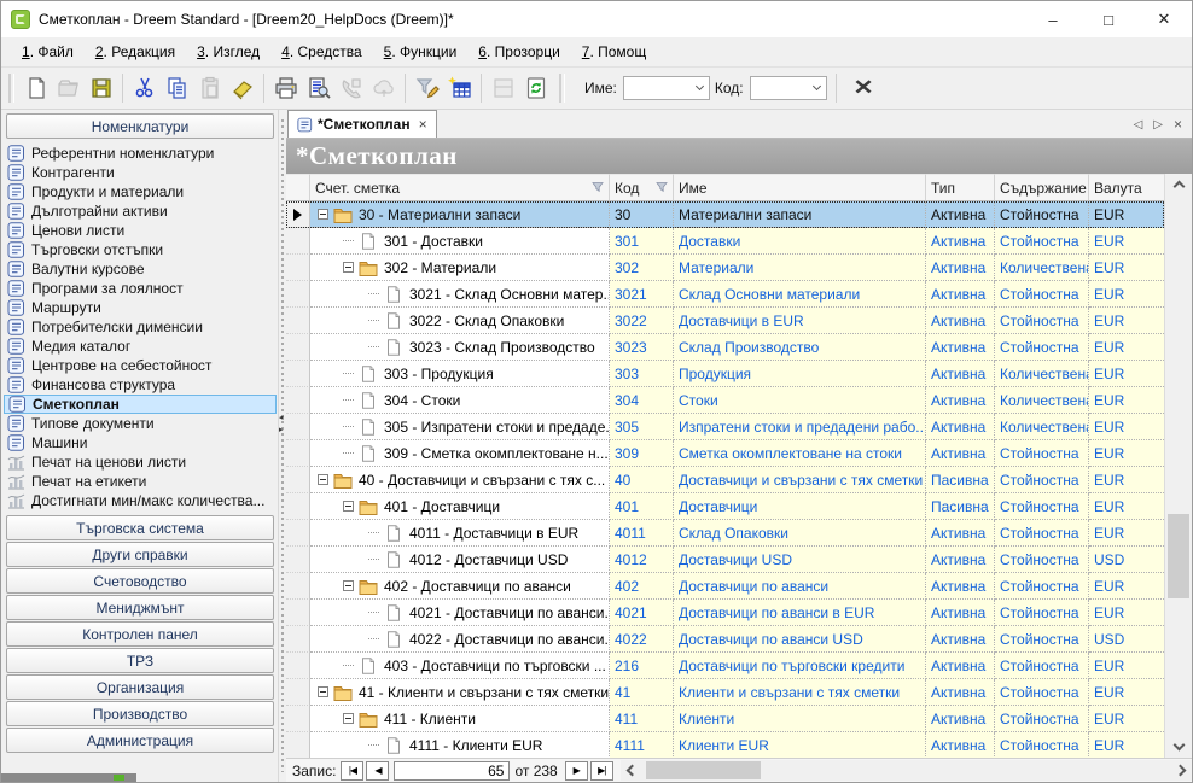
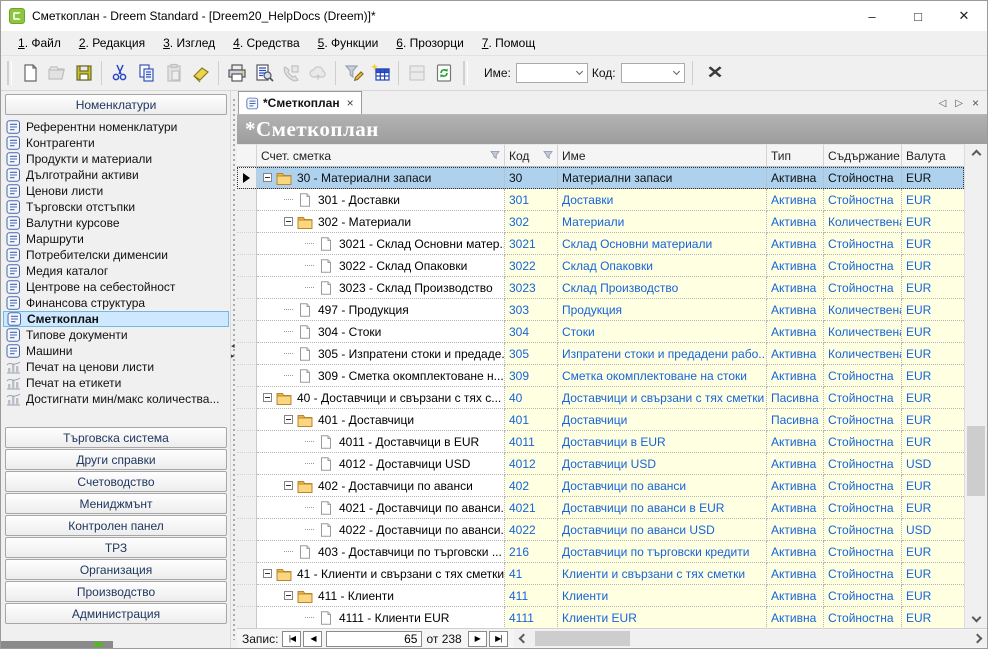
  Сметкоплан - Dreem Standard - [Dreem20_HelpDocs (Dreem)]*
  –
  □
  ✕
  1. Файл
  2. Редакция
  3. Изглед
  4. Средства
  5. Функции
  6. Прозорци
  7. Помощ
  Име:
  Код:
  ✕
  Номенклатури
  Референтни номенклатури
  Контрагенти
  Продукти и материали
  Дълготрайни активи
  Ценови листи
  Търговски отстъпки
  Валутни курсове
- Програми за лоялност
  Маршрути
  Потребителски дименсии
  Медия каталог
  Центрове на себестойност
  Финансова структура
  Сметкоплан
  Типове документи
  Машини
  Печат на ценови листи
  Печат на етикети
  Достигнати мин/макс количества...
  Търговска система
  Други справки
  Счетоводство
  Мениджмънт
  Контролен панел
  ТРЗ
  Организация
  Производство
  Администрация
  *Сметкоплан
  ×
  ◁
  ▷
  ×
  *Сметкоплан
  Счет. сметка
  Код
  Име
  Тип
  Съдържание
  Валута
  30 - Материални запаси
  30
  Материални запаси
  Активна
  Стойностна
  EUR
  301 - Доставки
  301
  Доставки
  Активна
  Стойностна
  EUR
  302 - Материали
  302
  Материали
  Активна
  Количествен
  EUR
  3021 - Склад Основни матер.
  3021
  Склад Основни материали
  Активна
  Стойностна
  EUR
  3022 - Склад Опаковки
  3022
- Доставчици в EUR
+ Склад Опаковки
  Активна
  Стойностна
  EUR
  3023 - Склад Производство
  3023
  Склад Производство
  Активна
  Стойностна
  EUR
- 303 - Продукция
+ 497 - Продукция
  303
  Продукция
  Активна
  Количествен
  EUR
  304 - Стоки
  304
  Стоки
  Активна
  Количествен
  EUR
  305 - Изпратени стоки и предаде.
  305
  Изпратени стоки и предадени рабо..
  Активна
  Количествен
  EUR
  309 - Сметка окомплектоване н...
  309
  Сметка окомплектоване на стоки
  Активна
  Стойностна
  EUR
  40 - Доставчици и свързани с тях с...
  40
  Доставчици и свързани с тях сметки
  Пасивна
  Стойностна
  EUR
  401 - Доставчици
  401
  Доставчици
  Пасивна
  Стойностна
  EUR
  4011 - Доставчици в EUR
  4011
- Склад Опаковки
+ Доставчици в EUR
  Активна
  Стойностна
  EUR
  4012 - Доставчици USD
  4012
  Доставчици USD
  Активна
  Стойностна
  USD
  402 - Доставчици по аванси
  402
  Доставчици по аванси
  Активна
  Стойностна
  EUR
  4021 - Доставчици по аванси.
  4021
  Доставчици по аванси в EUR
  Активна
  Стойностна
  EUR
  4022 - Доставчици по аванси.
  4022
  Доставчици по аванси USD
  Активна
  Стойностна
  USD
  403 - Доставчици по търговски ...
  216
  Доставчици по търговски кредити
  Активна
  Стойностна
  EUR
  41 - Клиенти и свързани с тях сметки
  41
  Клиенти и свързани с тях сметки
  Активна
  Стойностна
  EUR
  411 - Клиенти
  411
  Клиенти
  Активна
  Стойностна
  EUR
  4111 - Клиенти EUR
  4111
  Клиенти EUR
  Активна
  Стойностна
  EUR
  Запис:
  |◀
  ◀
  65
  от 238
  ▶
  ▶|
